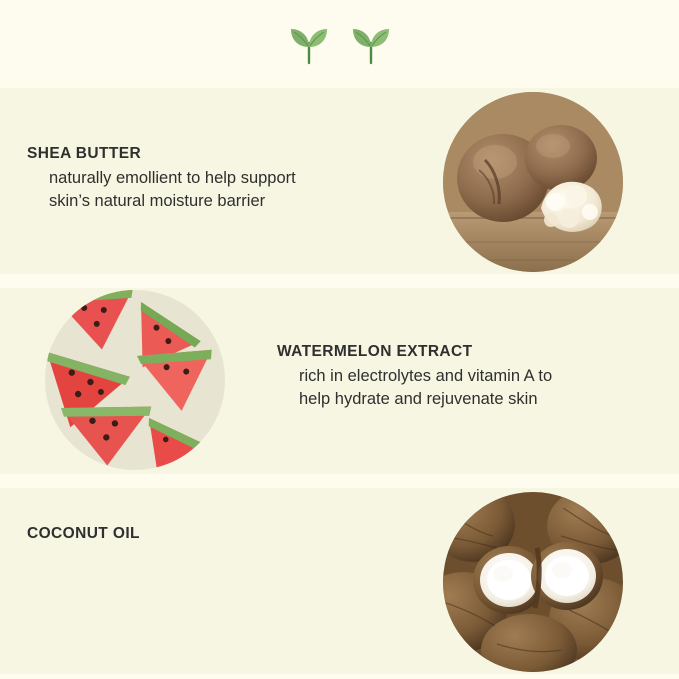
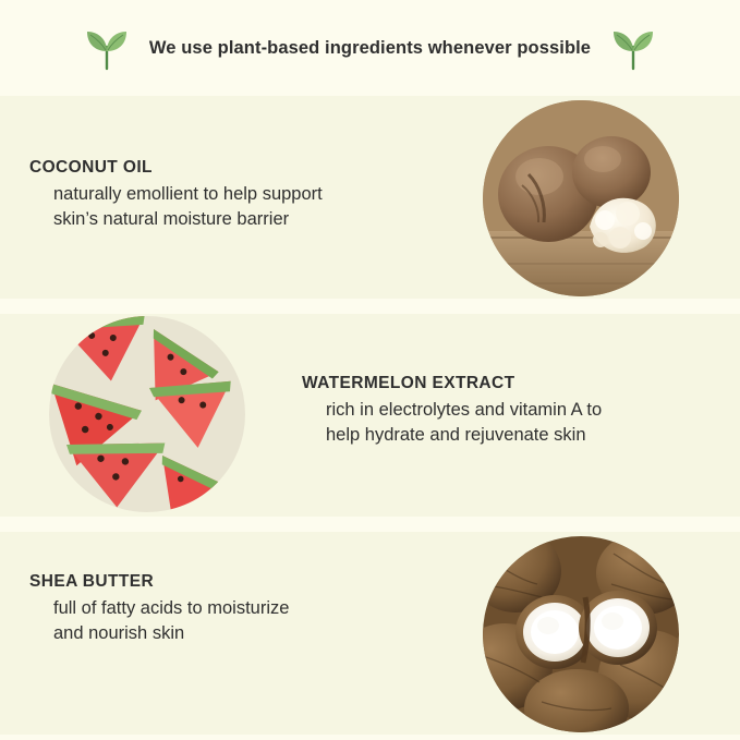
+ We use plant-based ingredients whenever possible
- SHEA BUTTER
+ COCONUT OIL
  naturally emollient to help support
  skin’s natural moisture barrier
  WATERMELON EXTRACT
  rich in electrolytes and vitamin A to
  help hydrate and rejuvenate skin
- COCONUT OIL
+ SHEA BUTTER
+ full of fatty acids to moisturize
+ and nourish skin
